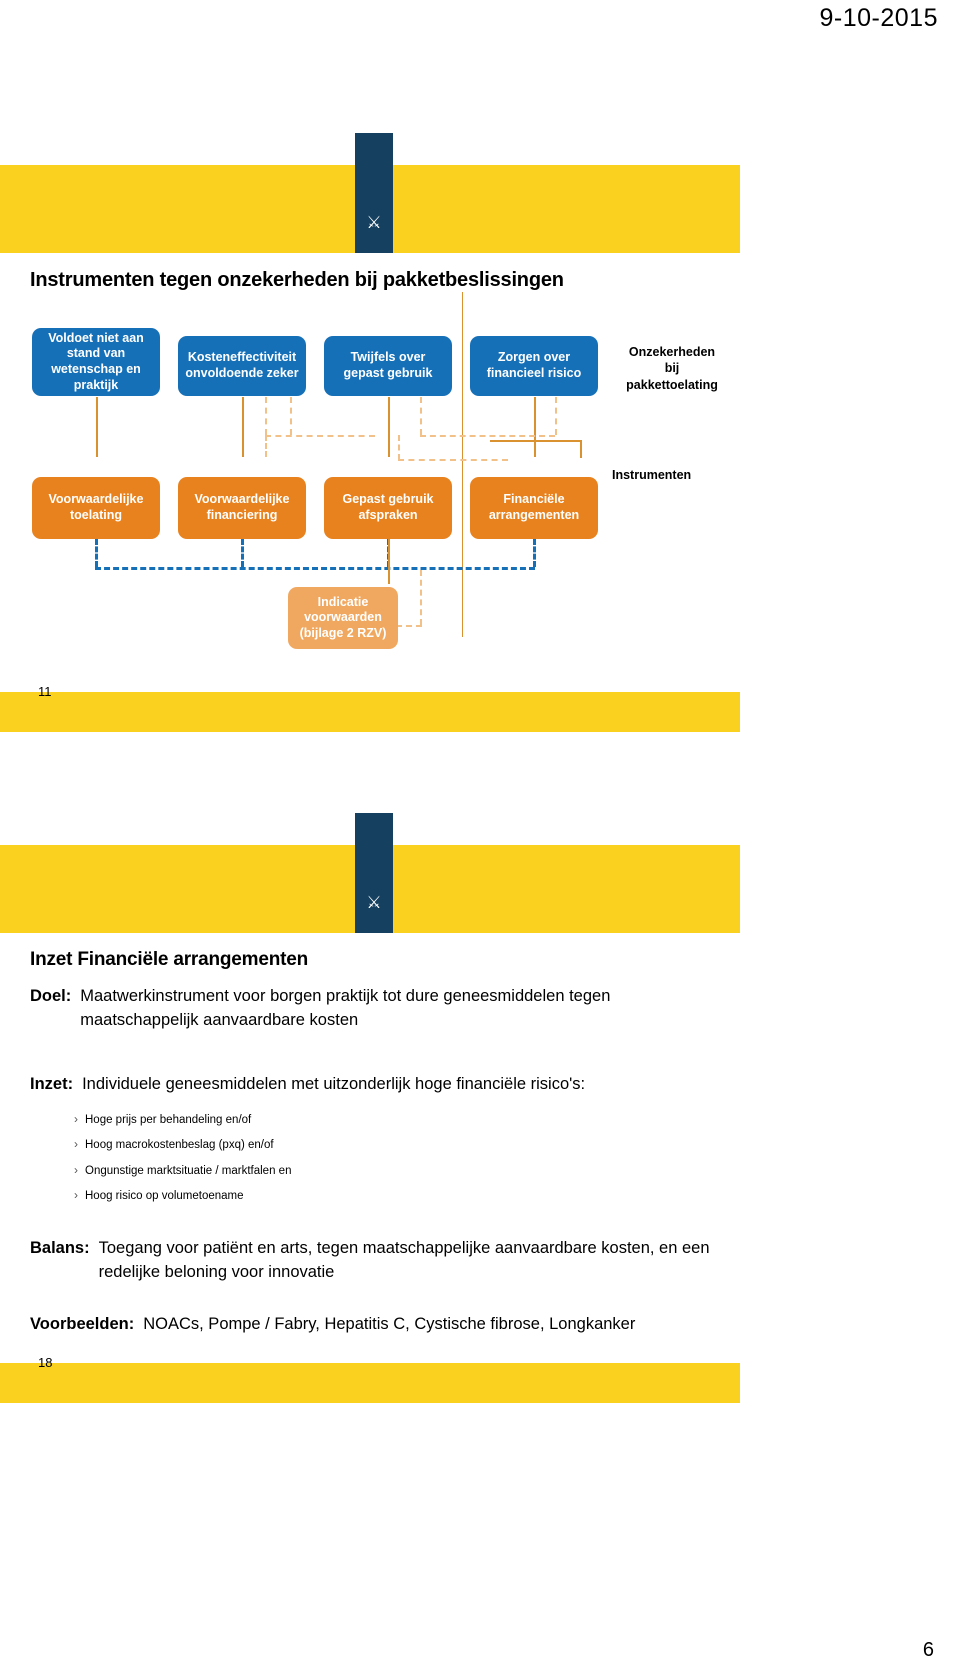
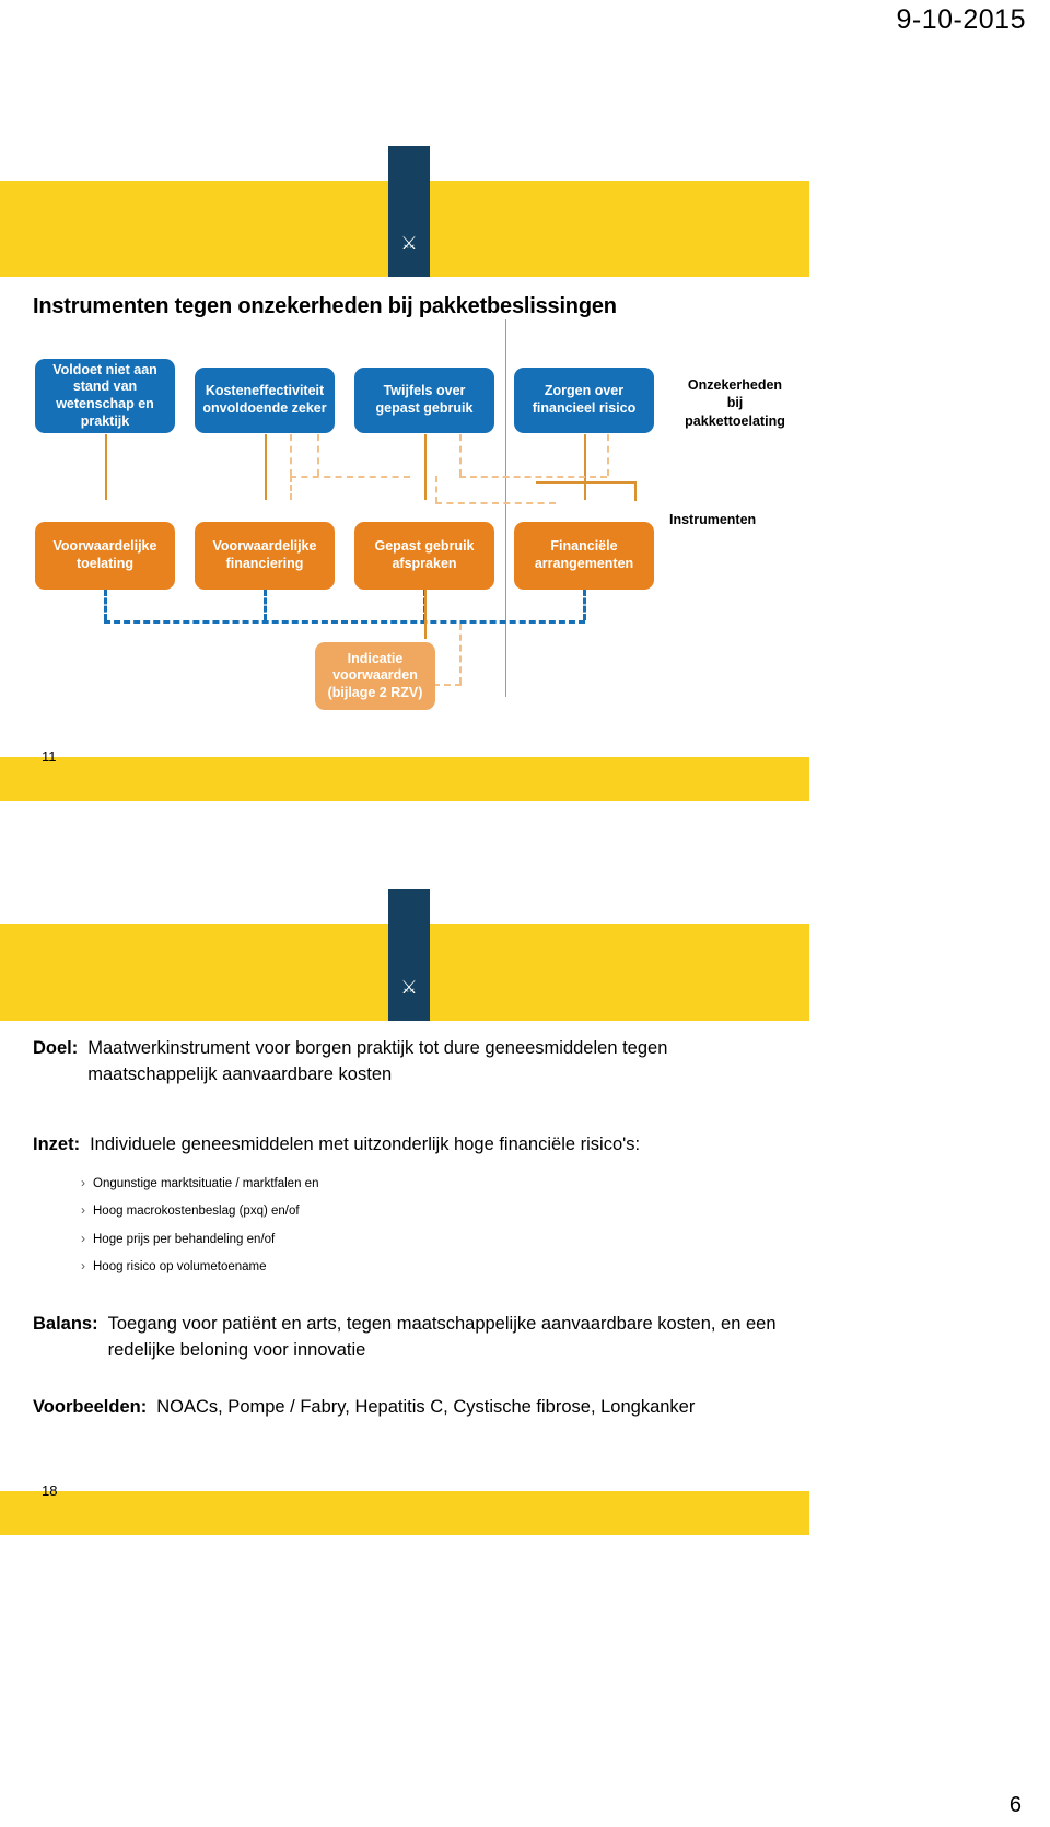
  9-10-2015
  6
  ⚔
  Instrumenten tegen onzekerheden bij pakketbeslissingen
  Voldoet niet aan
  stand van
  wetenschap en
  praktijk
  Kosteneffectiviteit
  onvoldoende zeker
  Twijfels over
  gepast gebruik
  Zorgen over
  financieel risico
  Onzekerheden
  bij
  pakkettoelating
  Voorwaardelijke
  toelating
  Voorwaardelijke
  financiering
  Gepast gebruik
  afspraken
  Financiële
  arrangementen
  Instrumenten
  Indicatie
  voorwaarden
  (bijlage 2 RZV)
  11
  ⚔
- Inzet Financiële arrangementen
  Doel:
  Maatwerkinstrument voor borgen praktijk tot dure geneesmiddelen tegen maatschappelijk aanvaardbare kosten
  Inzet:
  Individuele geneesmiddelen met uitzonderlijk hoge financiële risico's:
- Hoge prijs per behandeling en/of
+ Ongunstige marktsituatie / marktfalen en
  Hoog macrokostenbeslag (pxq) en/of
- Ongunstige marktsituatie / marktfalen en
+ Hoge prijs per behandeling en/of
  Hoog risico op volumetoename
  Balans:
  Toegang voor patiënt en arts, tegen maatschappelijke aanvaardbare kosten, en een redelijke beloning voor innovatie
  Voorbeelden:
  NOACs, Pompe / Fabry, Hepatitis C, Cystische fibrose, Longkanker
  18
